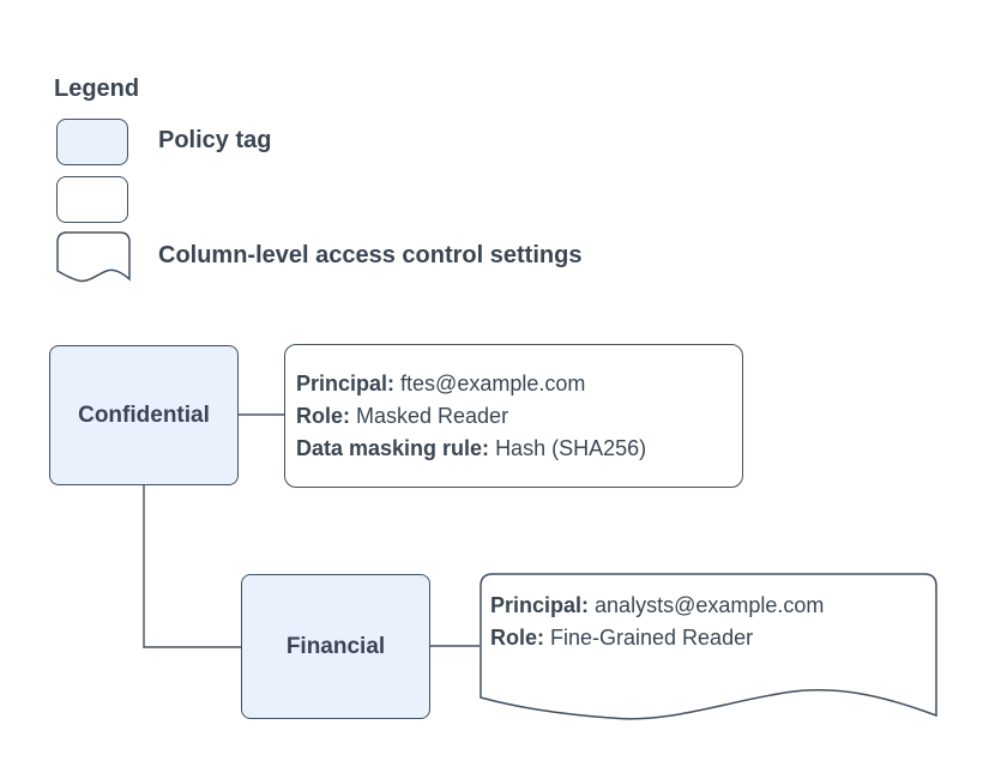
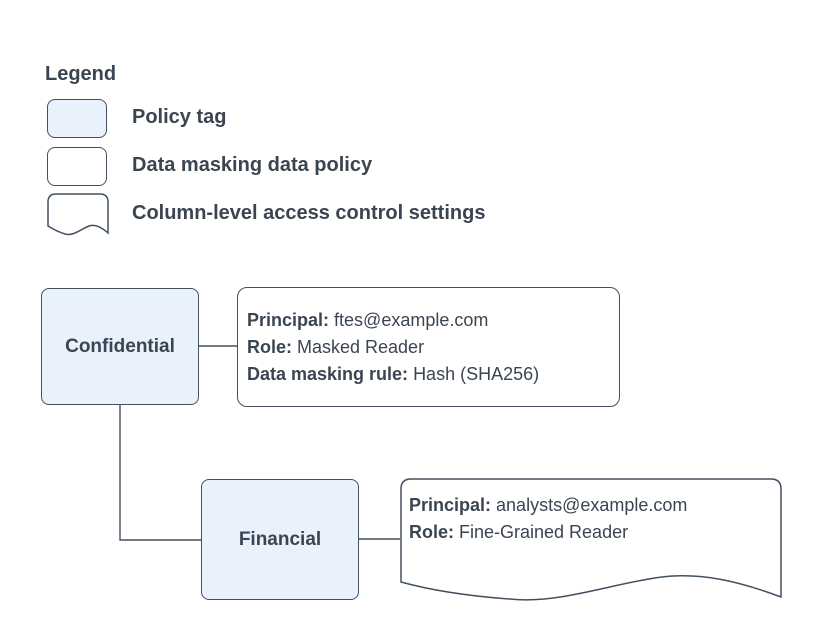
  Legend
  Policy tag
+ Data masking data policy
  Column-level access control settings
  Confidential
  Principal: ftes@example.com
  Role: Masked Reader
  Data masking rule: Hash (SHA256)
  Financial
  Principal: analysts@example.com
  Role: Fine-Grained Reader
